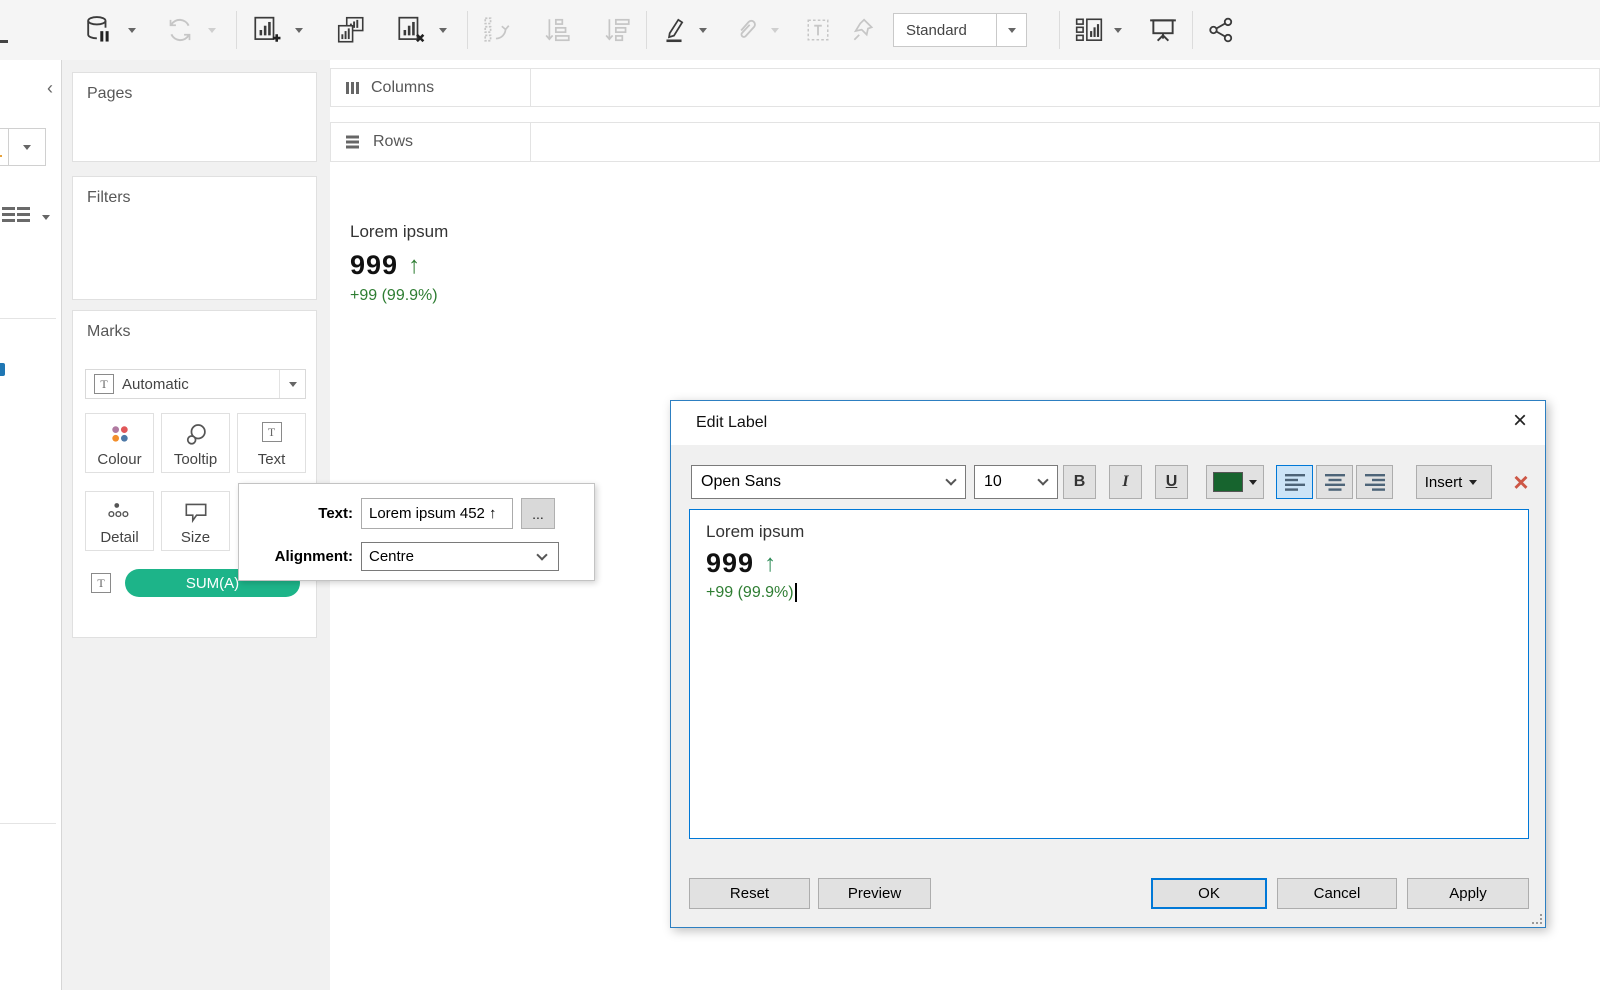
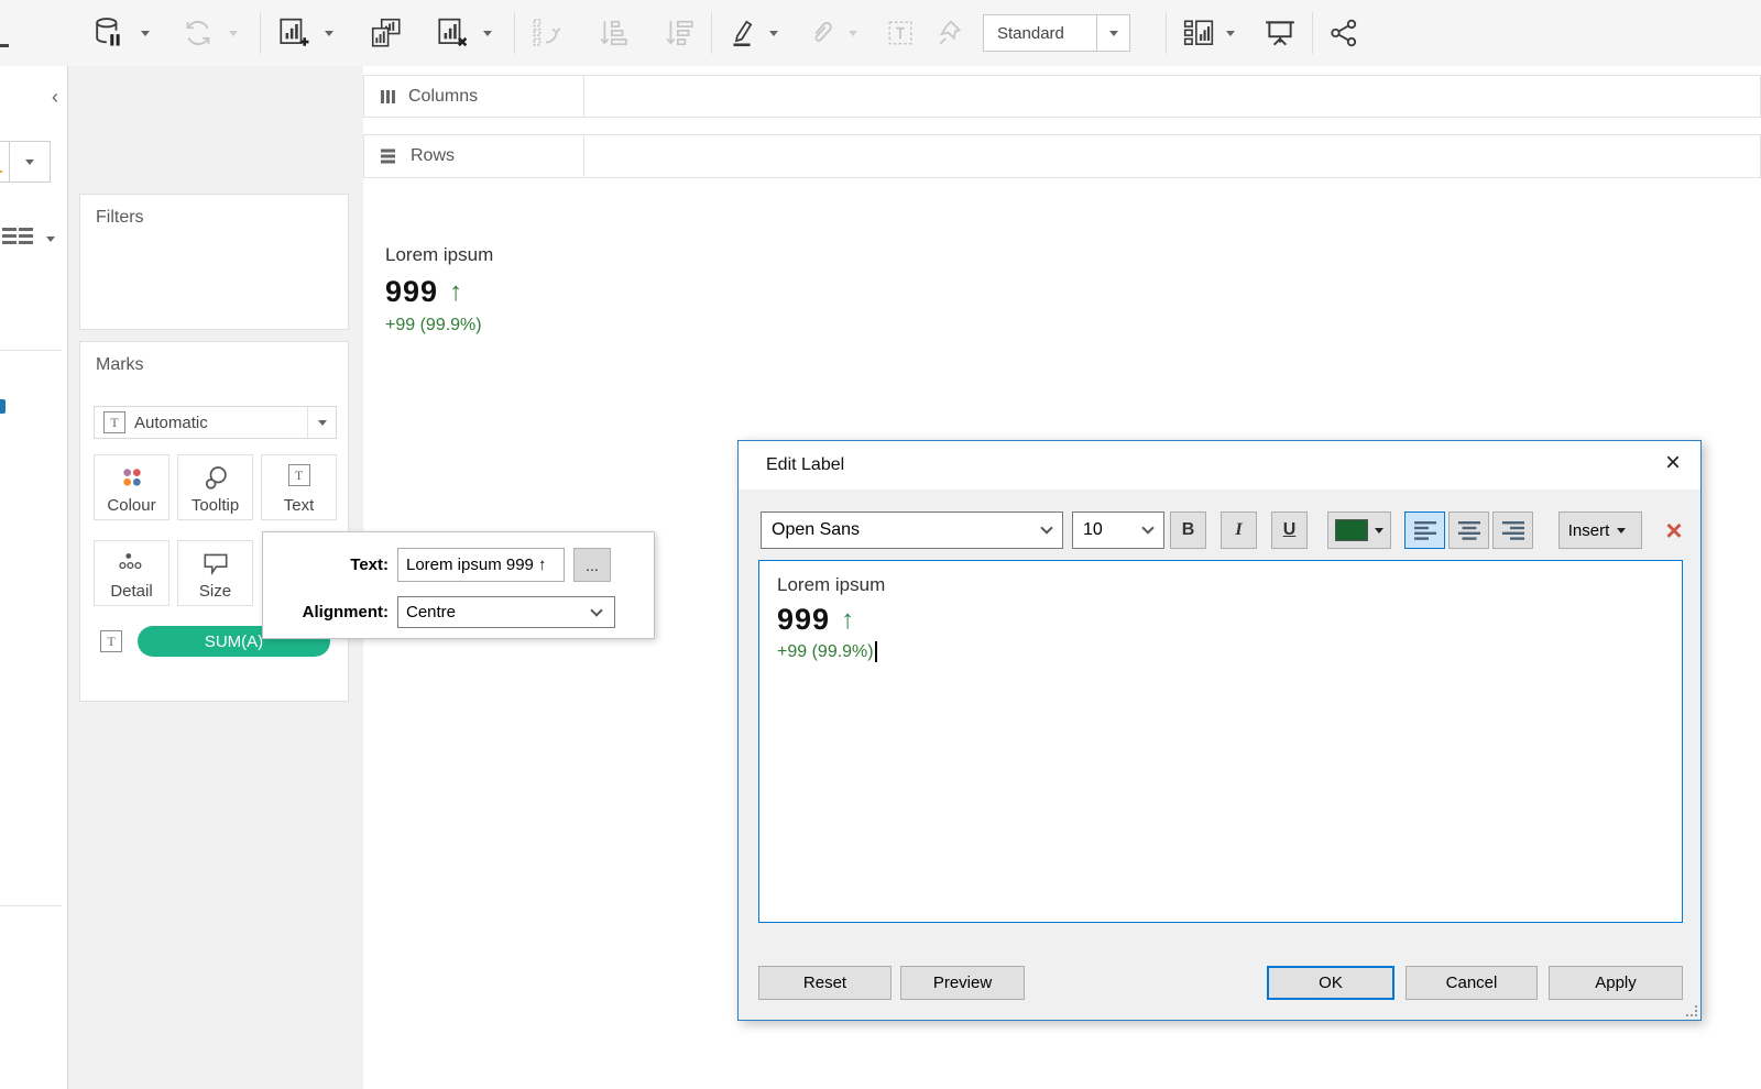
  Standard
  ‹
- Pages
  Filters
  Marks
  T
  Automatic
  Colour
  Tooltip
  T
  Text
  Detail
  Size
  T
  SUM(A)
  Columns
  Rows
  Lorem ipsum
  999
  ↑
  +99 (99.9%)
  Text:
- Lorem ipsum 452 ↑
+ Lorem ipsum 999 ↑
  ...
  Alignment:
  Centre
  Edit Label
  ×
  Open Sans
  10
  B
  I
  U
  Insert
  ×
  Lorem ipsum
  999
  ↑
  +99 (99.9%)
  Reset
  Preview
  OK
  Cancel
  Apply
